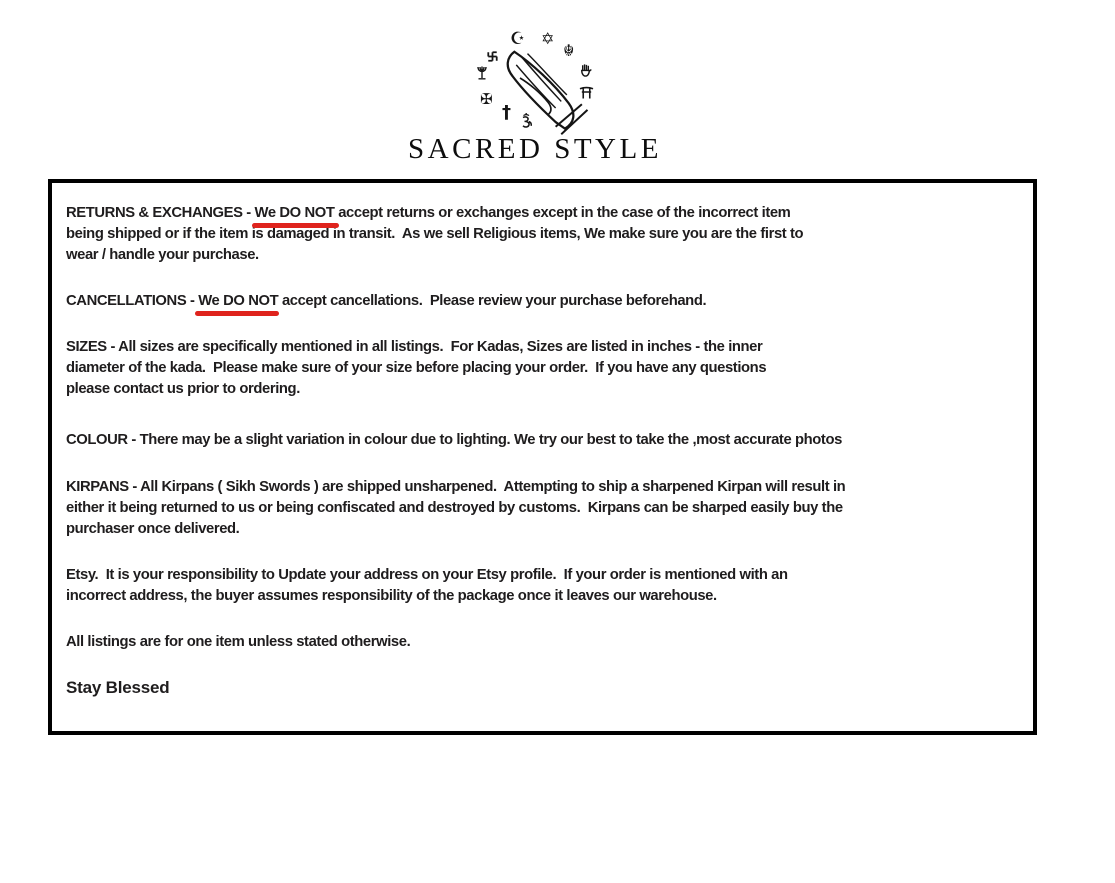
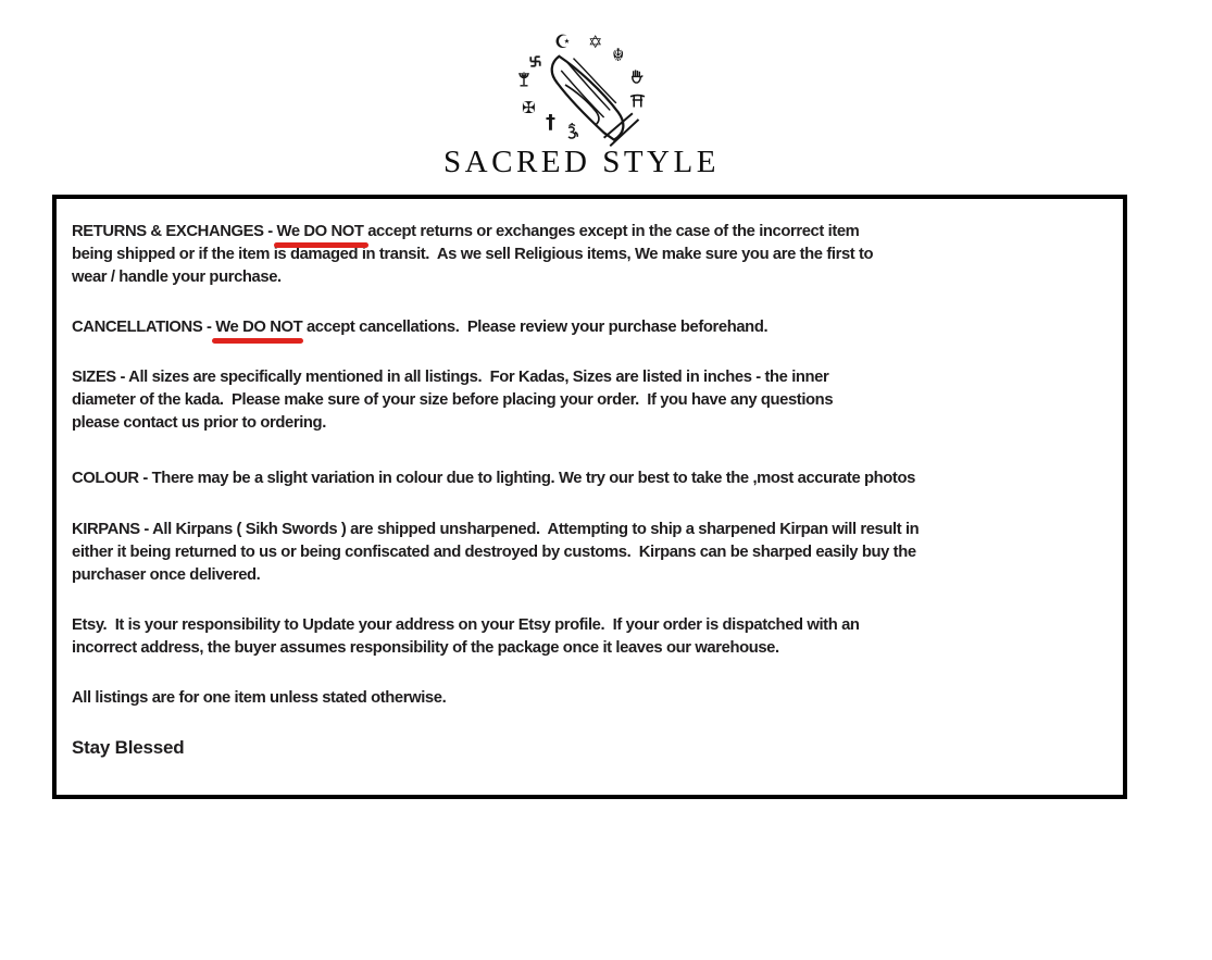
  ☪
  ✡
  ☬
  †
  ✠
  SACRED STYLE
  RETURNS & EXCHANGES - We DO NOT accept returns or exchanges except in the case of the incorrect item
  being shipped or if the item is damaged in transit. As we sell Religious items, We make sure you are the first to
  wear / handle your purchase.
  CANCELLATIONS - We DO NOT accept cancellations. Please review your purchase beforehand.
  SIZES - All sizes are specifically mentioned in all listings. For Kadas, Sizes are listed in inches - the inner
  diameter of the kada. Please make sure of your size before placing your order. If you have any questions
  please contact us prior to ordering.
  COLOUR - There may be a slight variation in colour due to lighting. We try our best to take the ,most accurate photos
  KIRPANS - All Kirpans ( Sikh Swords ) are shipped unsharpened. Attempting to ship a sharpened Kirpan will result in
  either it being returned to us or being confiscated and destroyed by customs. Kirpans can be sharped easily buy the
  purchaser once delivered.
- Etsy. It is your responsibility to Update your address on your Etsy profile. If your order is mentioned with an
+ Etsy. It is your responsibility to Update your address on your Etsy profile. If your order is dispatched with an
  incorrect address, the buyer assumes responsibility of the package once it leaves our warehouse.
  All listings are for one item unless stated otherwise.
  Stay Blessed
